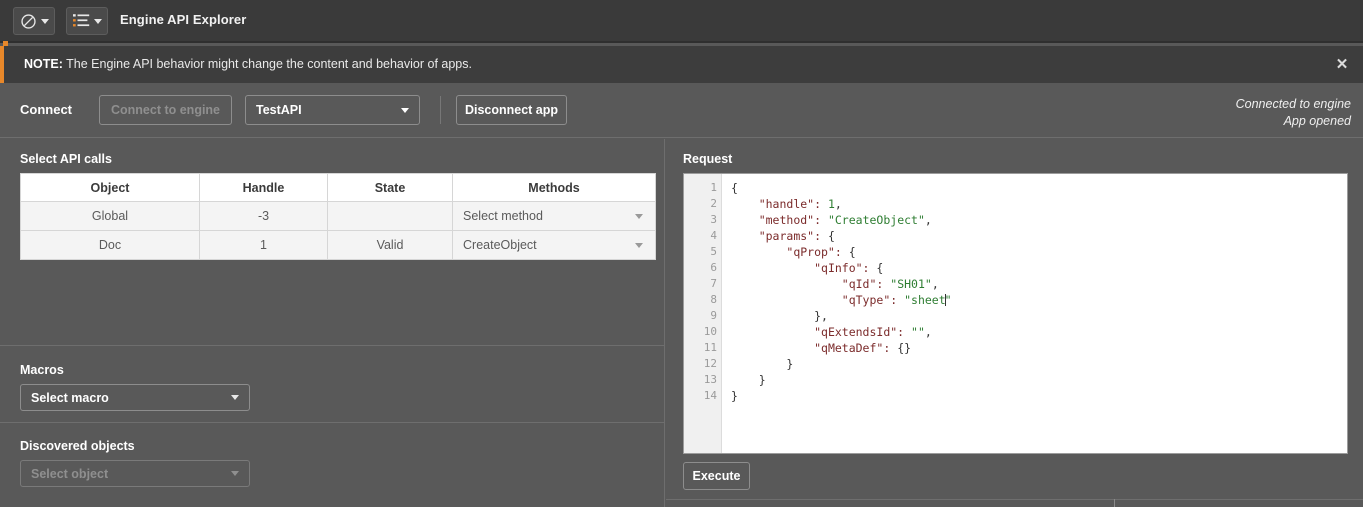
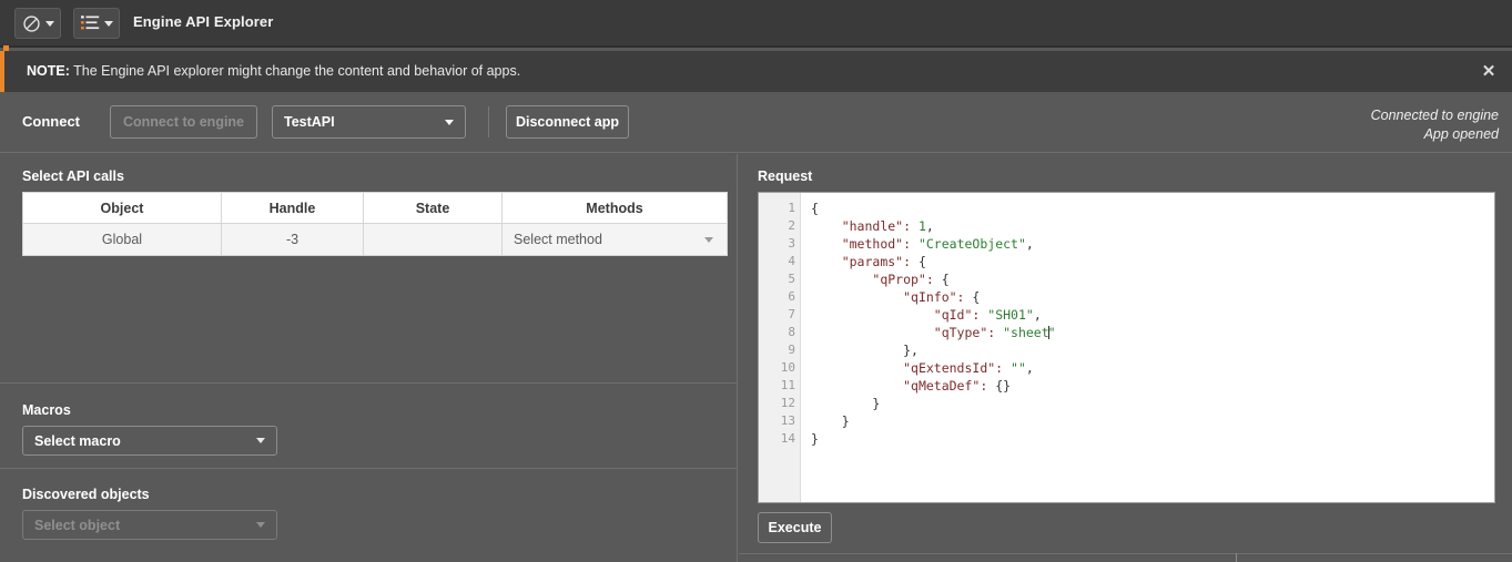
  Engine API Explorer
- NOTE: The Engine API behavior might change the content and behavior of apps.
+ NOTE: The Engine API explorer might change the content and behavior of apps.
  ✕
  Connect
  Connect to engine
  TestAPI
  Disconnect app
  Connected to engine
  App opened
  Select API calls
  Object	Handle	State	Methods
  Global	-3		Select method
- Doc	1	Valid	CreateObject
  Macros
  Select macro
  Discovered objects
  Select object
  Request
  1
  2
  3
  4
  5
  6
  7
  8
  9
  10
  11
  12
  13
  14
  {
  "handle": 1,
  "method": "CreateObject",
  "params": {
  "qProp": {
  "qInfo": {
  "qId": "SH01",
  "qType": "sheet"
  },
  "qExtendsId": "",
  "qMetaDef": {}
  }
  }
  }
  Execute
